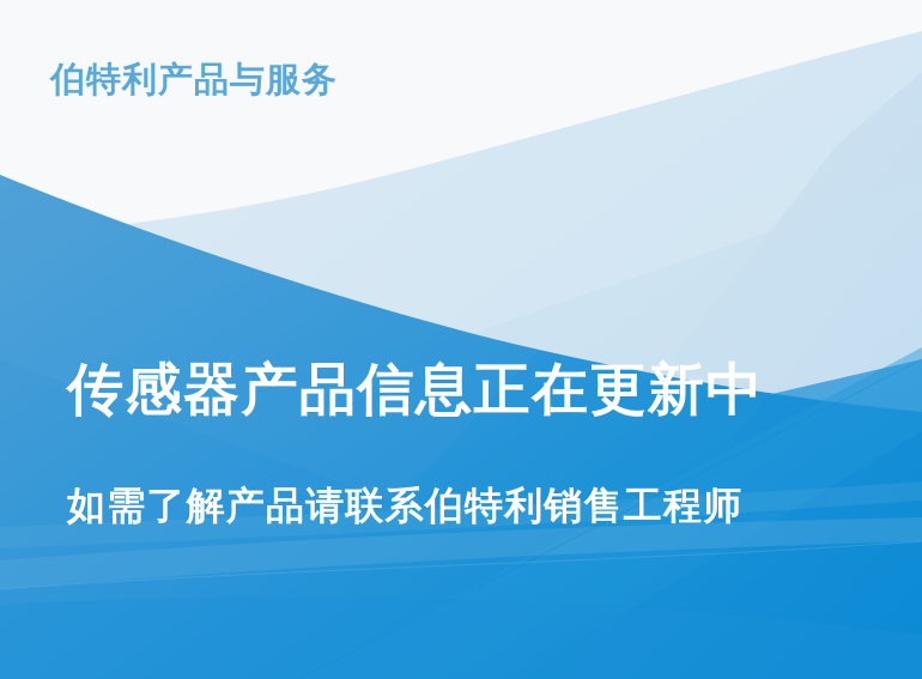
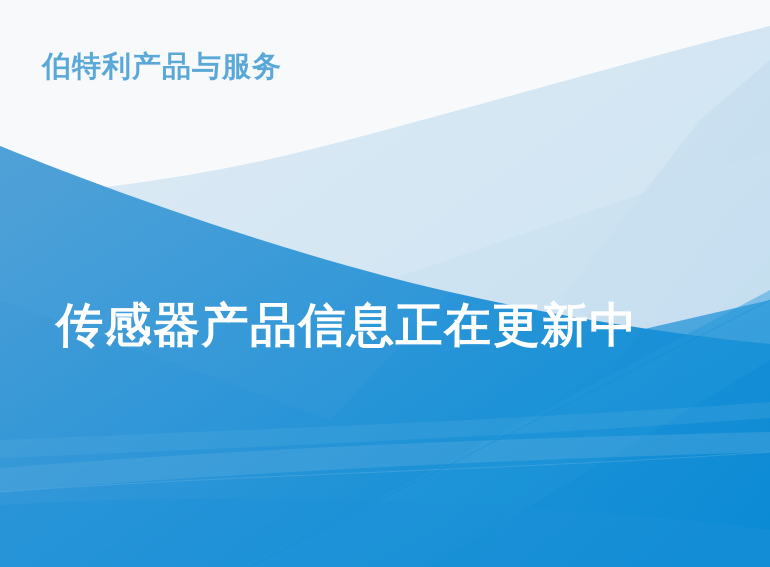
  伯特利产品与服务
  传感器产品信息正在更新中
- 如需了解产品请联系伯特利销售工程师
